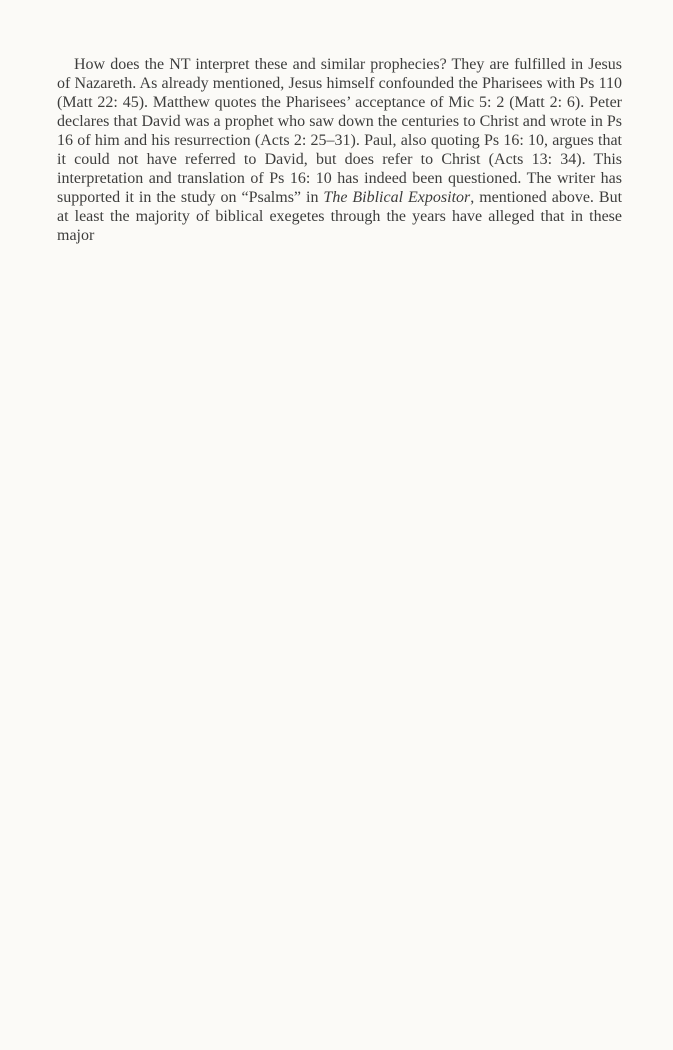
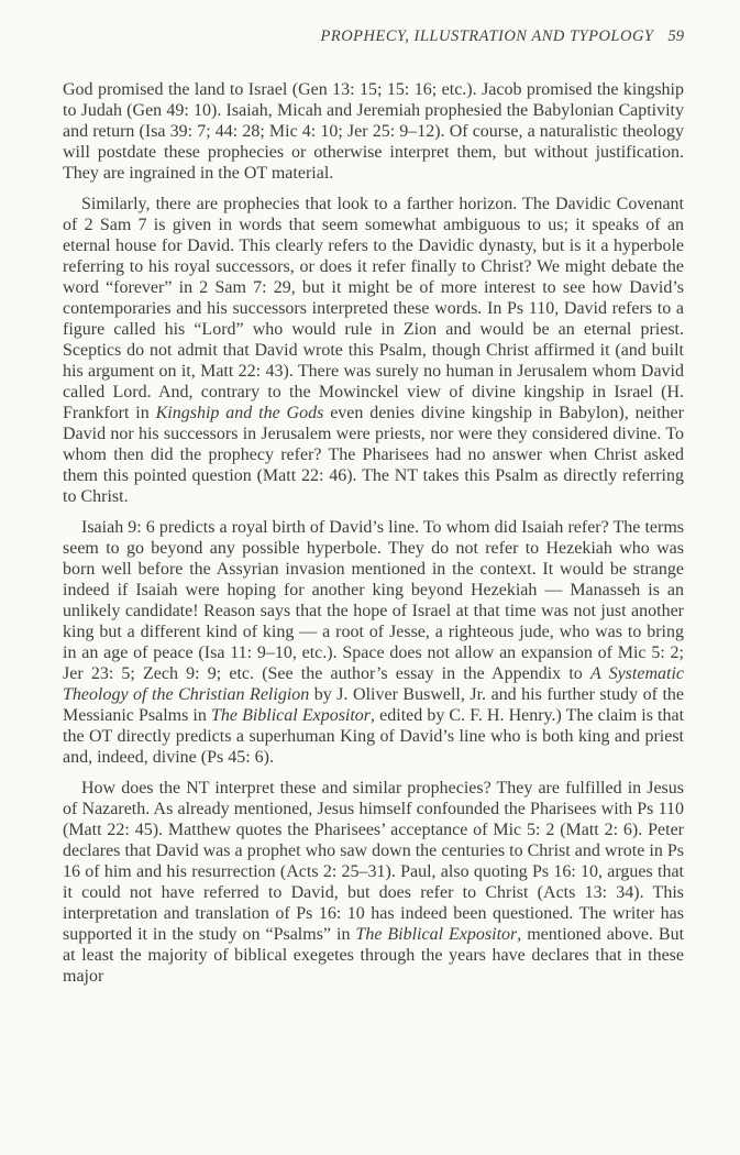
+ PROPHECY, ILLUSTRATION AND TYPOLOGY 59
+ God promised the land to Israel (Gen 13: 15; 15: 16; etc.). Jacob promised the kingship to Judah (Gen 49: 10). Isaiah, Micah and Jeremiah prophesied the Babylonian Captivity and return (Isa 39: 7; 44: 28; Mic 4: 10; Jer 25: 9–12). Of course, a naturalistic theology will postdate these prophecies or otherwise interpret them, but without justification. They are ingrained in the OT material.
+ Similarly, there are prophecies that look to a farther horizon. The Davidic Covenant of 2 Sam 7 is given in words that seem somewhat ambiguous to us; it speaks of an eternal house for David. This clearly refers to the Davidic dynasty, but is it a hyperbole referring to his royal successors, or does it refer finally to Christ? We might debate the word “forever” in 2 Sam 7: 29, but it might be of more interest to see how David’s contemporaries and his successors interpreted these words. In Ps 110, David refers to a figure called his “Lord” who would rule in Zion and would be an eternal priest. Sceptics do not admit that David wrote this Psalm, though Christ affirmed it (and built his argument on it, Matt 22: 43). There was surely no human in Jerusalem whom David called Lord. And, contrary to the Mowinckel view of divine kingship in Israel (H. Frankfort in Kingship and the Gods even denies divine kingship in Babylon), neither David nor his successors in Jerusalem were priests, nor were they considered divine. To whom then did the prophecy refer? The Pharisees had no answer when Christ asked them this pointed question (Matt 22: 46). The NT takes this Psalm as directly referring to Christ.
+ Isaiah 9: 6 predicts a royal birth of David’s line. To whom did Isaiah refer? The terms seem to go beyond any possible hyperbole. They do not refer to Hezekiah who was born well before the Assyrian invasion mentioned in the context. It would be strange indeed if Isaiah were hoping for another king beyond Hezekiah — Manasseh is an unlikely candidate! Reason says that the hope of Israel at that time was not just another king but a different kind of king — a root of Jesse, a righteous jude, who was to bring in an age of peace (Isa 11: 9–10, etc.). Space does not allow an expansion of Mic 5: 2; Jer 23: 5; Zech 9: 9; etc. (See the author’s essay in the Appendix to A Systematic Theology of the Christian Religion by J. Oliver Buswell, Jr. and his further study of the Messianic Psalms in The Biblical Expositor, edited by C. F. H. Henry.) The claim is that the OT directly predicts a superhuman King of David’s line who is both king and priest and, indeed, divine (Ps 45: 6).
- How does the NT interpret these and similar prophecies? They are fulfilled in Jesus of Nazareth. As already mentioned, Jesus himself confounded the Pharisees with Ps 110 (Matt 22: 45). Matthew quotes the Pharisees’ acceptance of Mic 5: 2 (Matt 2: 6). Peter declares that David was a prophet who saw down the centuries to Christ and wrote in Ps 16 of him and his resurrection (Acts 2: 25–31). Paul, also quoting Ps 16: 10, argues that it could not have referred to David, but does refer to Christ (Acts 13: 34). This interpretation and translation of Ps 16: 10 has indeed been questioned. The writer has supported it in the study on “Psalms” in The Biblical Expositor, mentioned above. But at least the majority of biblical exegetes through the years have alleged that in these major
+ How does the NT interpret these and similar prophecies? They are fulfilled in Jesus of Nazareth. As already mentioned, Jesus himself confounded the Pharisees with Ps 110 (Matt 22: 45). Matthew quotes the Pharisees’ acceptance of Mic 5: 2 (Matt 2: 6). Peter declares that David was a prophet who saw down the centuries to Christ and wrote in Ps 16 of him and his resurrection (Acts 2: 25–31). Paul, also quoting Ps 16: 10, argues that it could not have referred to David, but does refer to Christ (Acts 13: 34). This interpretation and translation of Ps 16: 10 has indeed been questioned. The writer has supported it in the study on “Psalms” in The Biblical Expositor, mentioned above. But at least the majority of biblical exegetes through the years have declares that in these major
